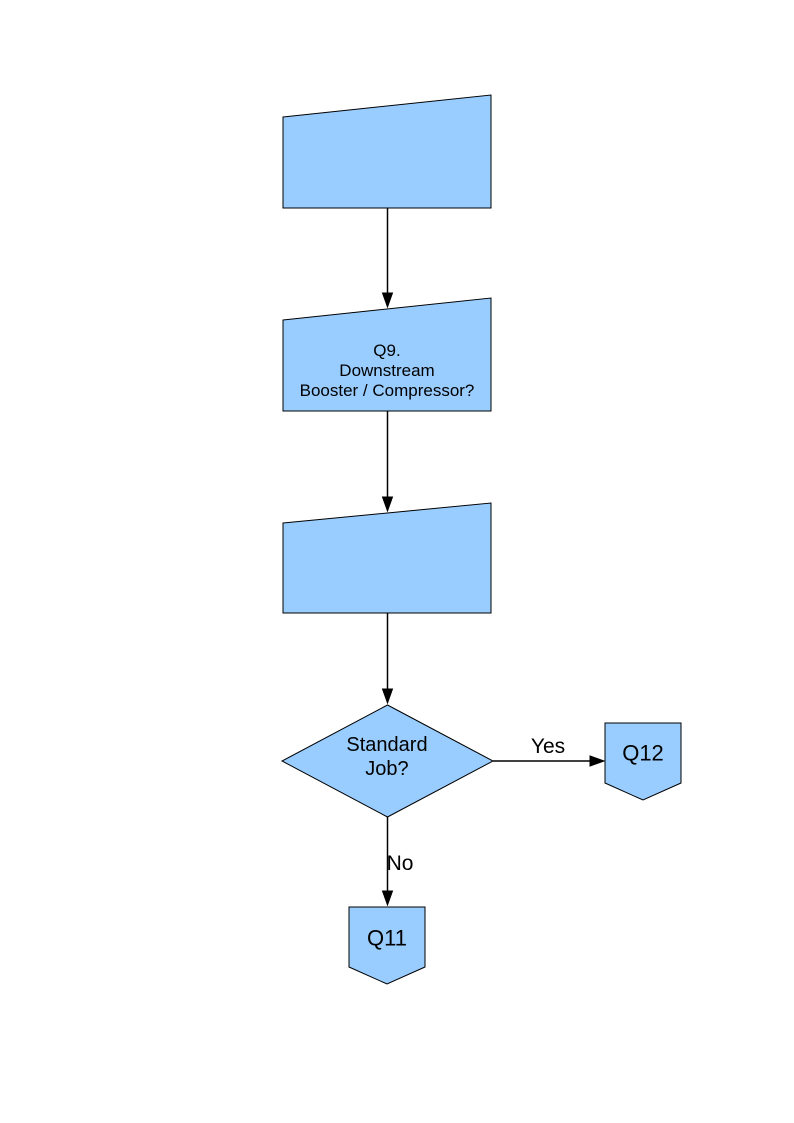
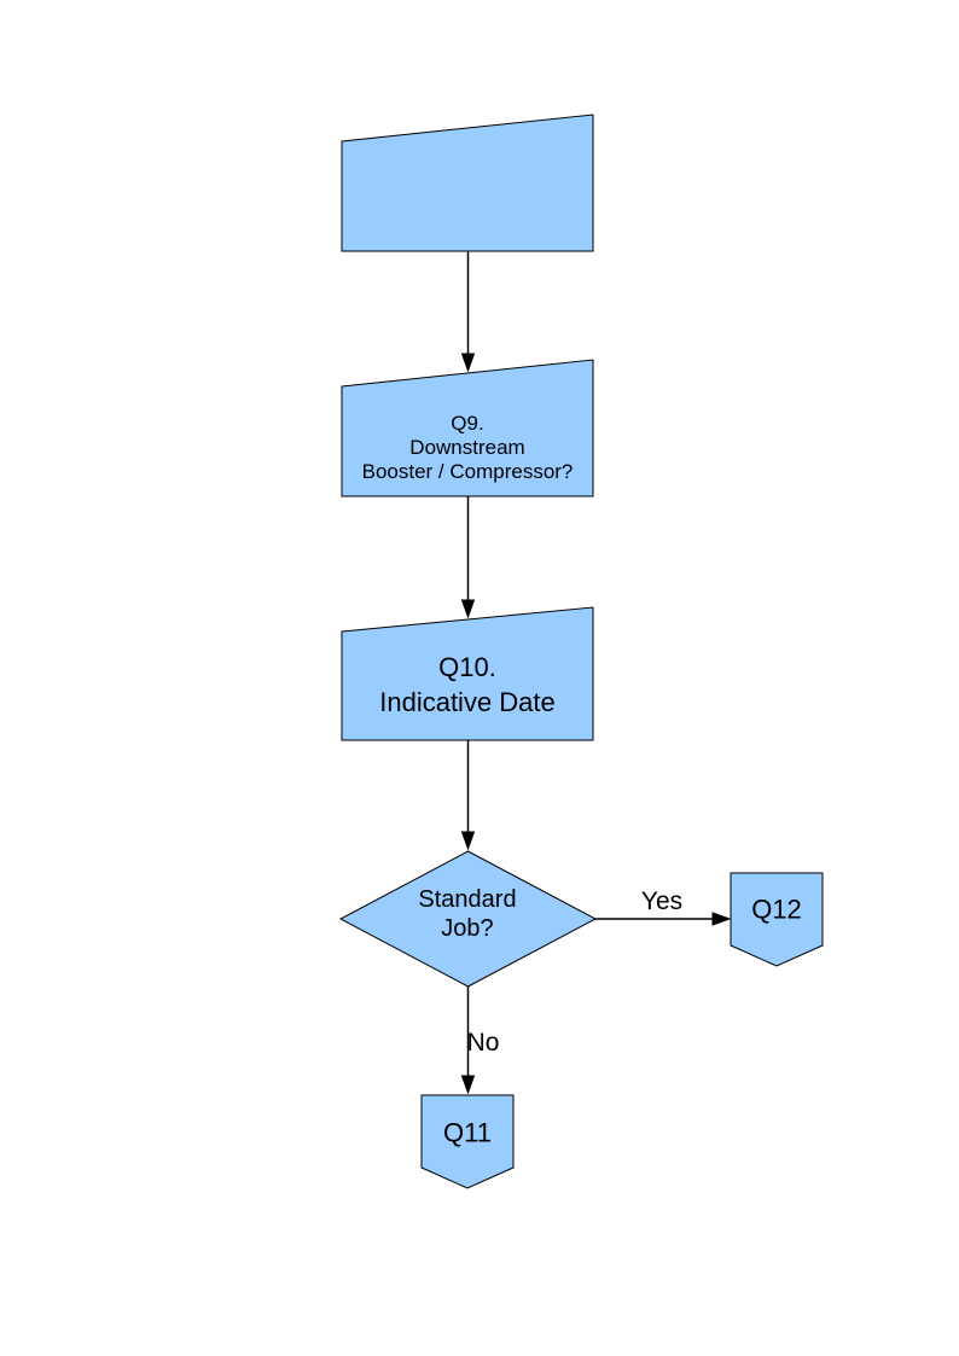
  Q9.
  Downstream
  Booster / Compressor?
+ Q10.
+ Indicative Date
  Standard
  Job?
  Q12
  Q11
  Yes
  No
